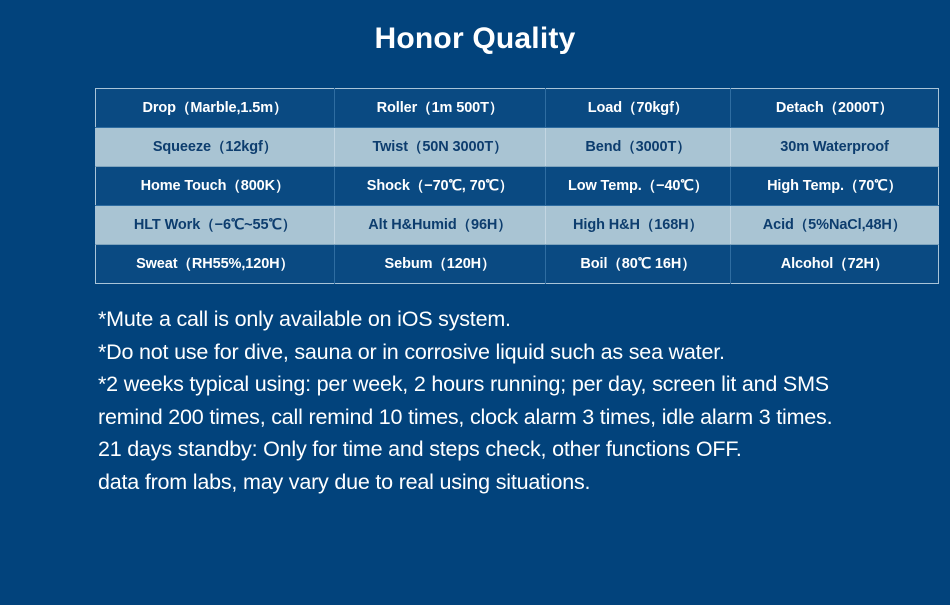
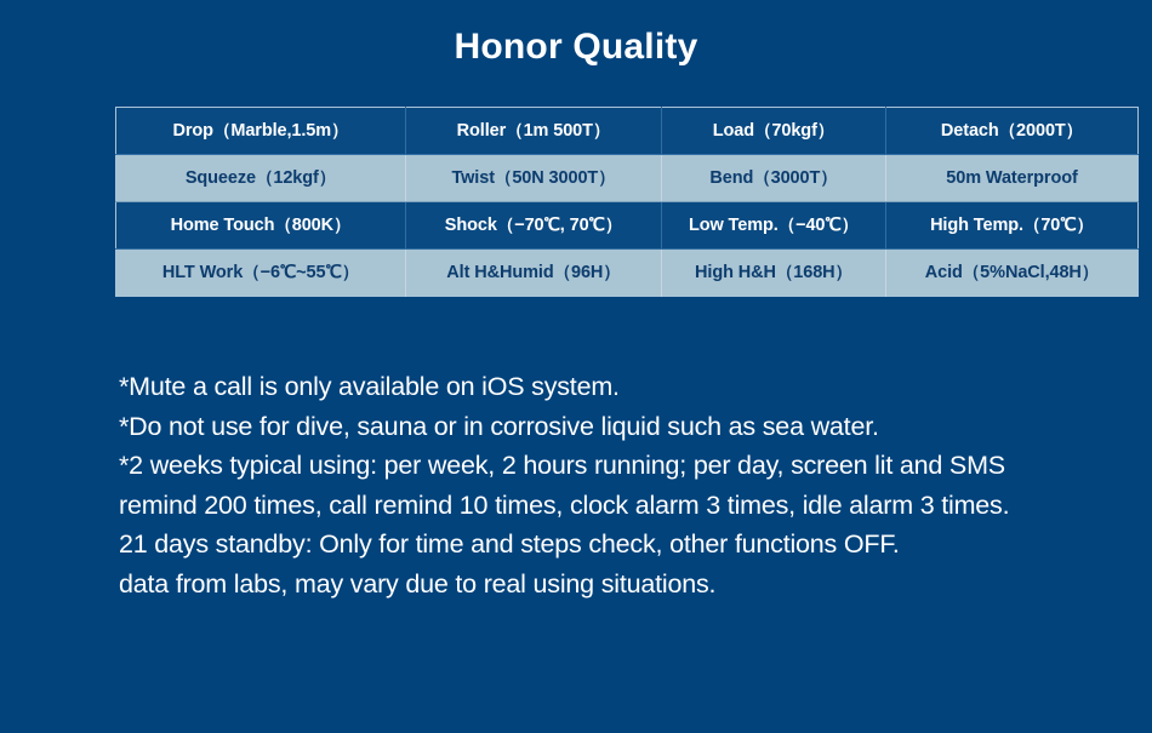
  Honor Quality
  Drop（Marble,1.5m）	Roller（1m 500T）	Load（70kgf）	Detach（2000T）
- Squeeze（12kgf）	Twist（50N 3000T）	Bend（3000T）	30m Waterproof
+ Squeeze（12kgf）	Twist（50N 3000T）	Bend（3000T）	50m Waterproof
  Home Touch（800K）	Shock（−70℃, 70℃）	Low Temp.（−40℃）	High Temp.（70℃）
  HLT Work（−6℃~55℃）	Alt H&Humid（96H）	High H&H（168H）	Acid（5%NaCl,48H）
- Sweat（RH55%,120H）	Sebum（120H）	Boil（80℃ 16H）	Alcohol（72H）
  *Mute a call is only available on iOS system.
  *Do not use for dive, sauna or in corrosive liquid such as sea water.
  *2 weeks typical using: per week, 2 hours running; per day, screen lit and SMS remind 200 times, call remind 10 times, clock alarm 3 times, idle alarm 3 times.
  21 days standby: Only for time and steps check, other functions OFF.
  data from labs, may vary due to real using situations.
